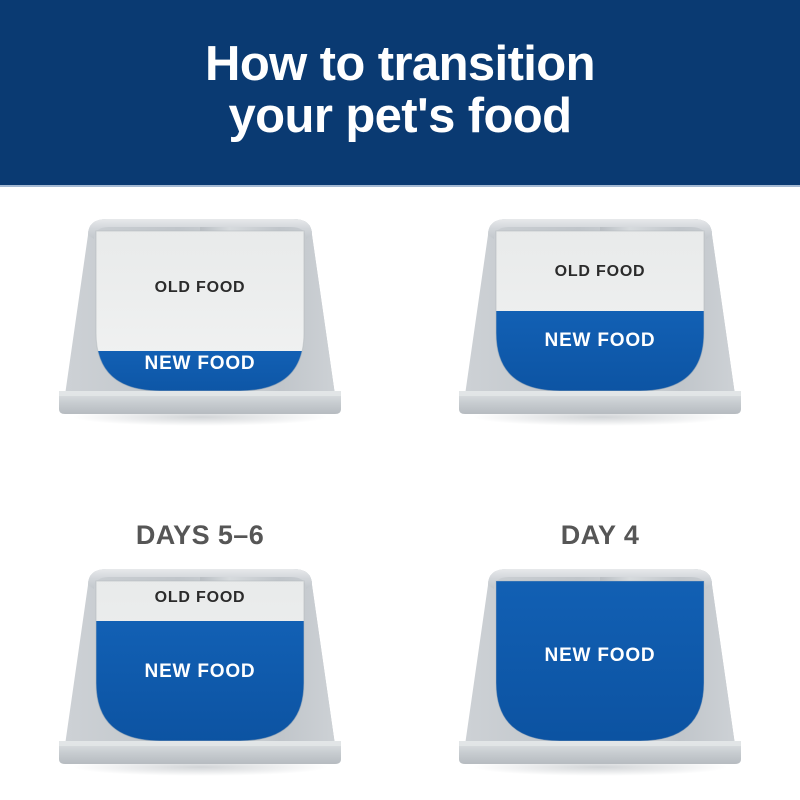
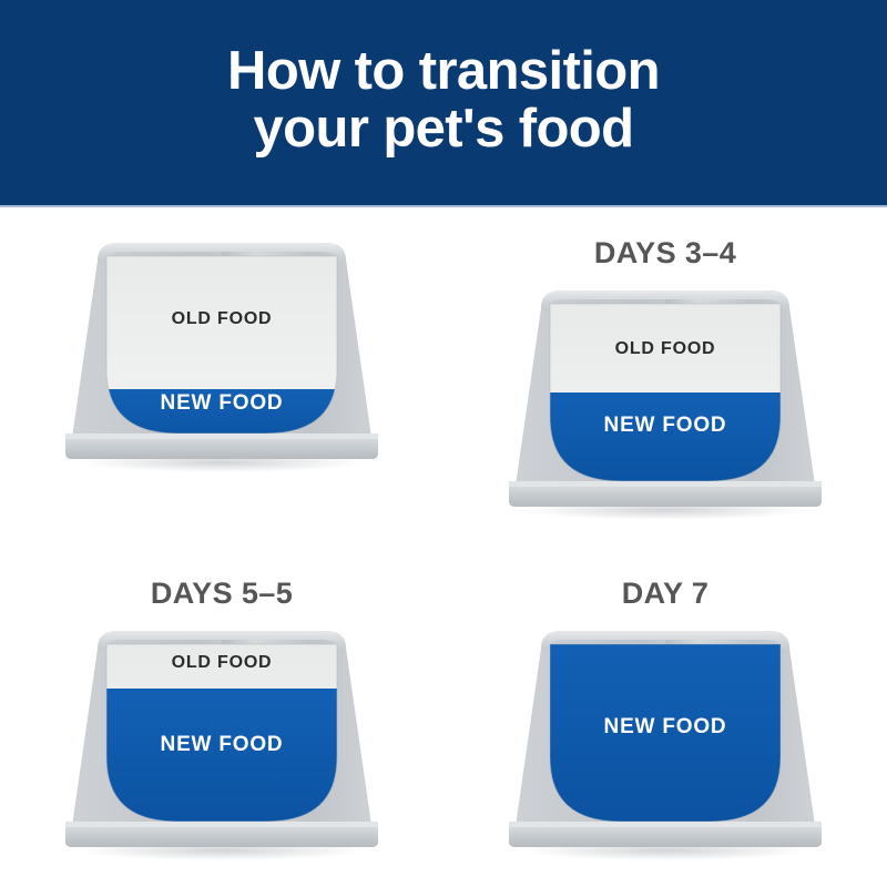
  How to transition
  your pet's food
  OLD FOOD
  NEW FOOD
+ DAYS 3–4
  OLD FOOD
  NEW FOOD
- DAYS 5–6
+ DAYS 5–5
  OLD FOOD
  NEW FOOD
- DAY 4
+ DAY 7
  NEW FOOD
